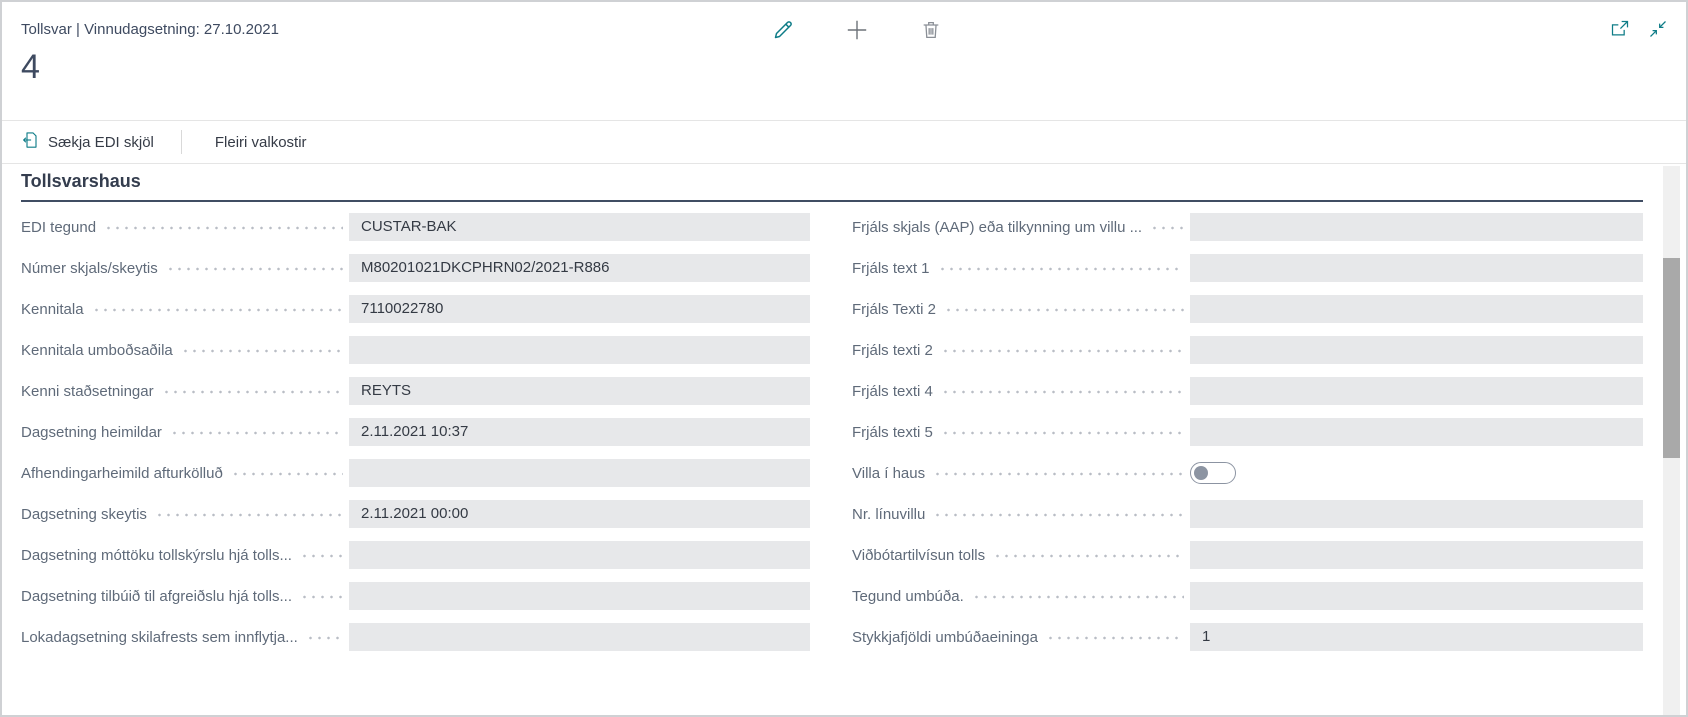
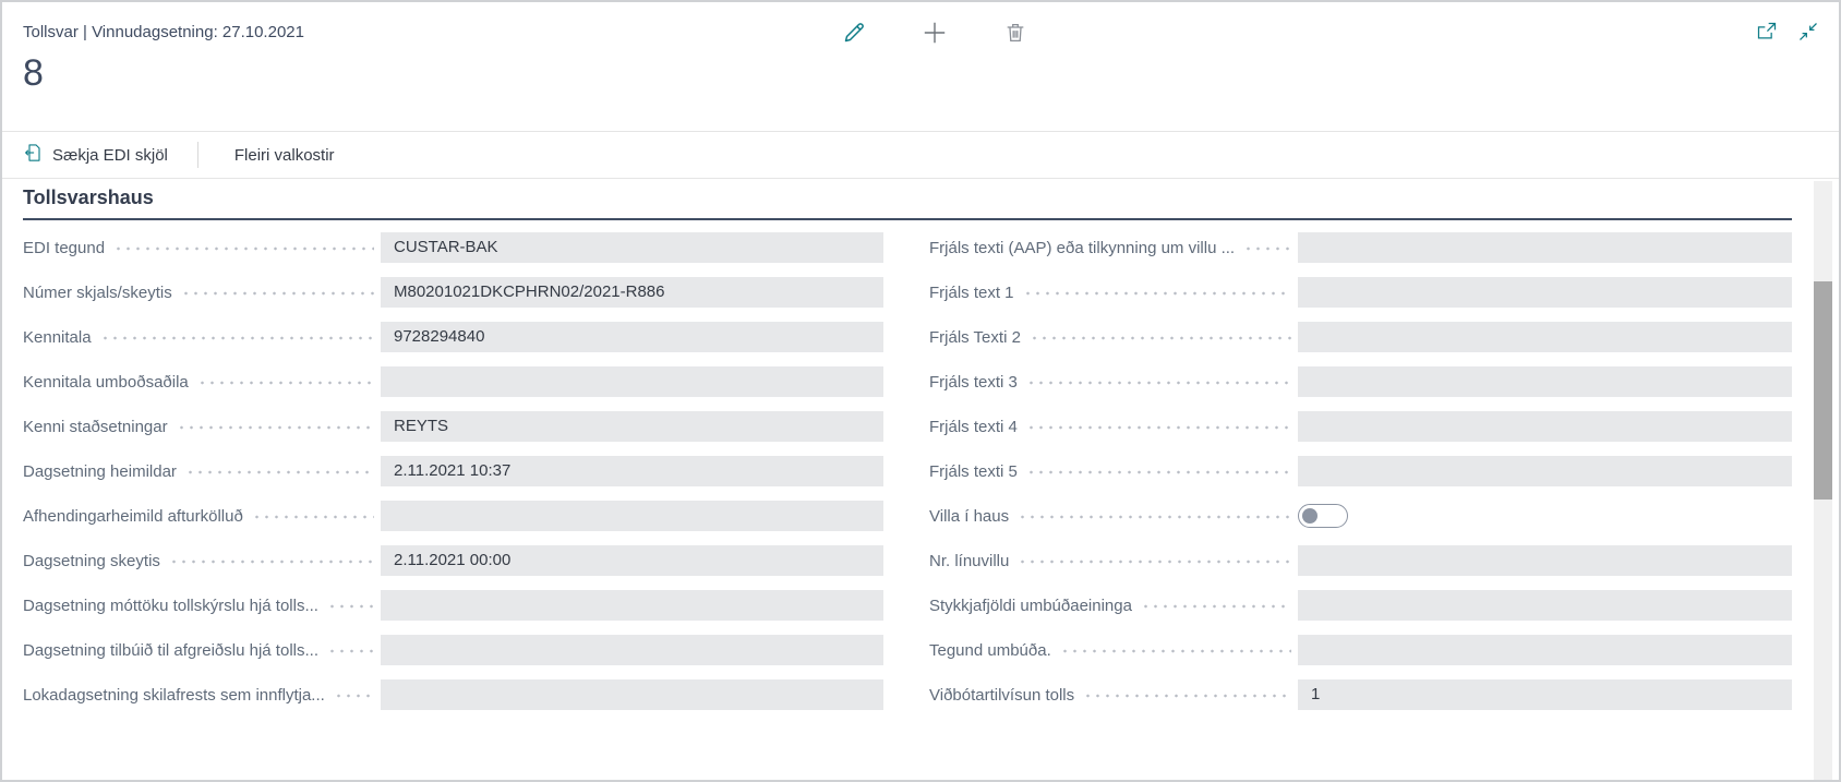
  Tollsvar | Vinnudagsetning: 27.10.2021
- 4
+ 8
  Sækja EDI skjöl
  Fleiri valkostir
  Tollsvarshaus
  EDI tegund
  CUSTAR-BAK
  Númer skjals/skeytis
  M80201021DKCPHRN02/2021-R886
  Kennitala
- 7110022780
+ 9728294840
  Kennitala umboðsaðila
  Kenni staðsetningar
  REYTS
  Dagsetning heimildar
  2.11.2021 10:37
  Afhendingarheimild afturkölluð
  Dagsetning skeytis
  2.11.2021 00:00
  Dagsetning móttöku tollskýrslu hjá tolls...
  Dagsetning tilbúið til afgreiðslu hjá tolls...
  Lokadagsetning skilafrests sem innflytja...
- Frjáls skjals (AAP) eða tilkynning um villu ...
+ Frjáls texti (AAP) eða tilkynning um villu ...
  Frjáls text 1
  Frjáls Texti 2
- Frjáls texti 2
+ Frjáls texti 3
  Frjáls texti 4
  Frjáls texti 5
  Villa í haus
  Nr. línuvillu
- Viðbótartilvísun tolls
+ Stykkjafjöldi umbúðaeininga
  Tegund umbúða.
- Stykkjafjöldi umbúðaeininga
+ Viðbótartilvísun tolls
  1
